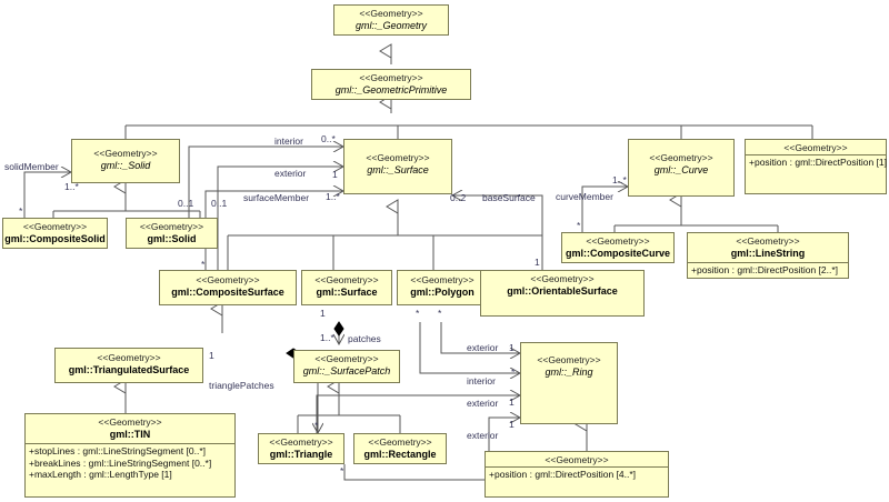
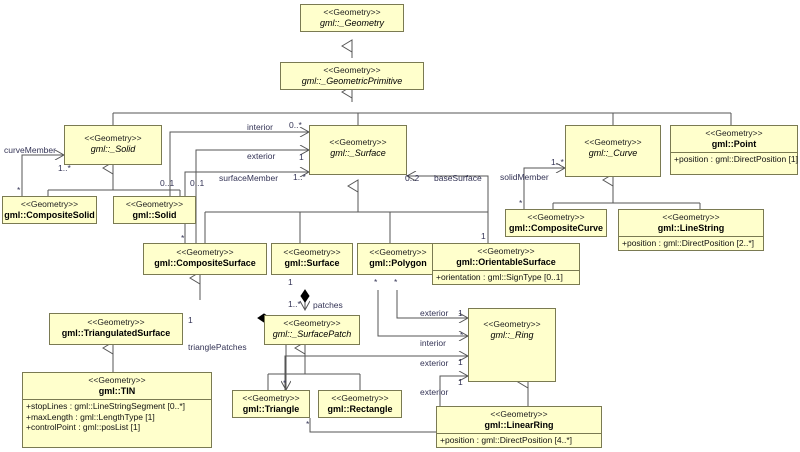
  <<Geometry>>
  gml::_Geometry
  <<Geometry>>
  gml::_GeometricPrimitive
  <<Geometry>>
  gml::_Solid
  <<Geometry>>
  gml::_Surface
  <<Geometry>>
  gml::_Curve
  <<Geometry>>
+ gml::Point
  +position : gml::DirectPosition [1]
  <<Geometry>>
  gml::CompositeSolid
  <<Geometry>>
  gml::Solid
  <<Geometry>>
  gml::CompositeCurve
  <<Geometry>>
  gml::LineString
  +position : gml::DirectPosition [2..*]
  <<Geometry>>
  gml::CompositeSurface
  <<Geometry>>
  gml::Surface
  <<Geometry>>
  gml::Polygon
  <<Geometry>>
  gml::OrientableSurface
+ +orientation : gml::SignType [0..1]
  <<Geometry>>
  gml::TriangulatedSurface
  <<Geometry>>
  gml::_SurfacePatch
  <<Geometry>>
  gml::_Ring
  <<Geometry>>
  gml::TIN
  +stopLines : gml::LineStringSegment [0..*]
- +breakLines : gml::LineStringSegment [0..*]
  +maxLength : gml::LengthType [1]
+ +controlPoint : gml::posList [1]
  <<Geometry>>
  gml::Triangle
  <<Geometry>>
  gml::Rectangle
  <<Geometry>>
+ gml::LinearRing
  +position : gml::DirectPosition [4..*]
- solidMember
+ curveMember
  interior
  exterior
  surfaceMember
  baseSurface
- curveMember
+ solidMember
  patches
  trianglePatches
  exterior
  interior
  exterior
  exterior
  1..*
  *
  0..1
  0..1
  0..*
  1
  1..*
  0..2
  1..*
  *
  *
  1..*
  1
  1
  *
  1
  *
  *
  1
  *
  1
  1
  *
